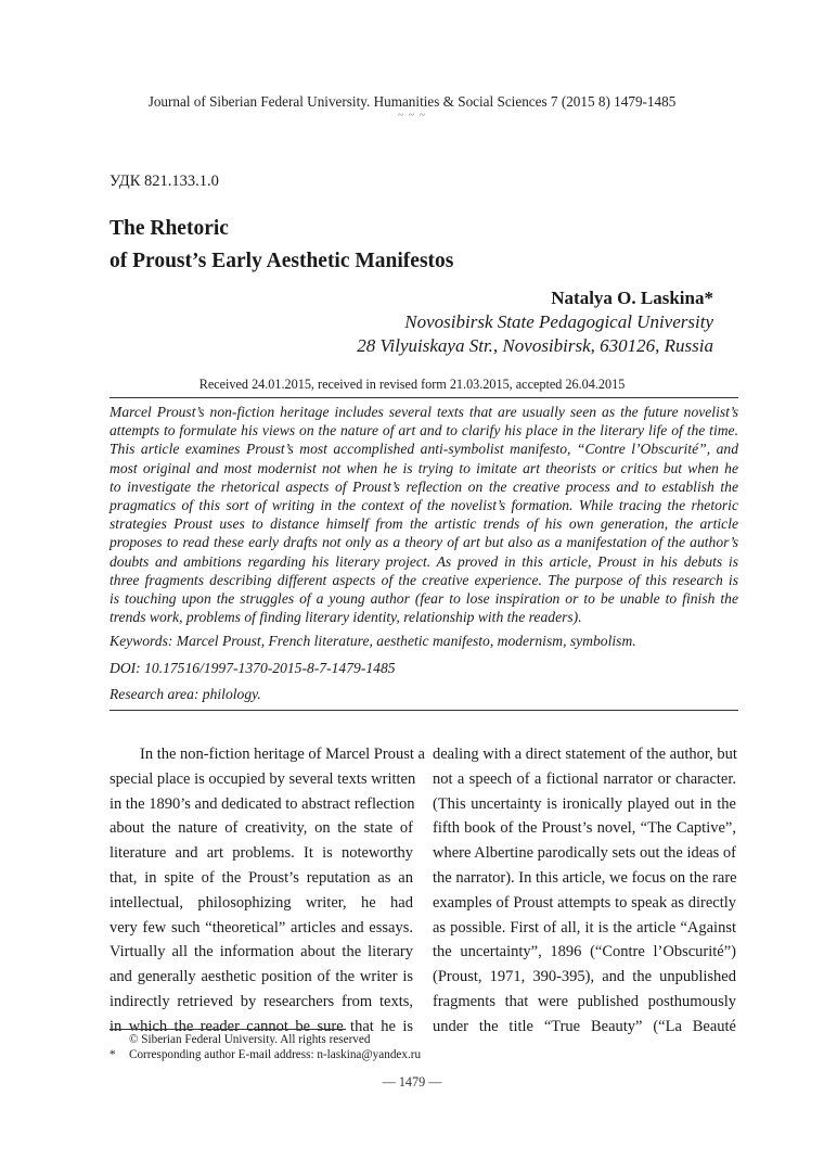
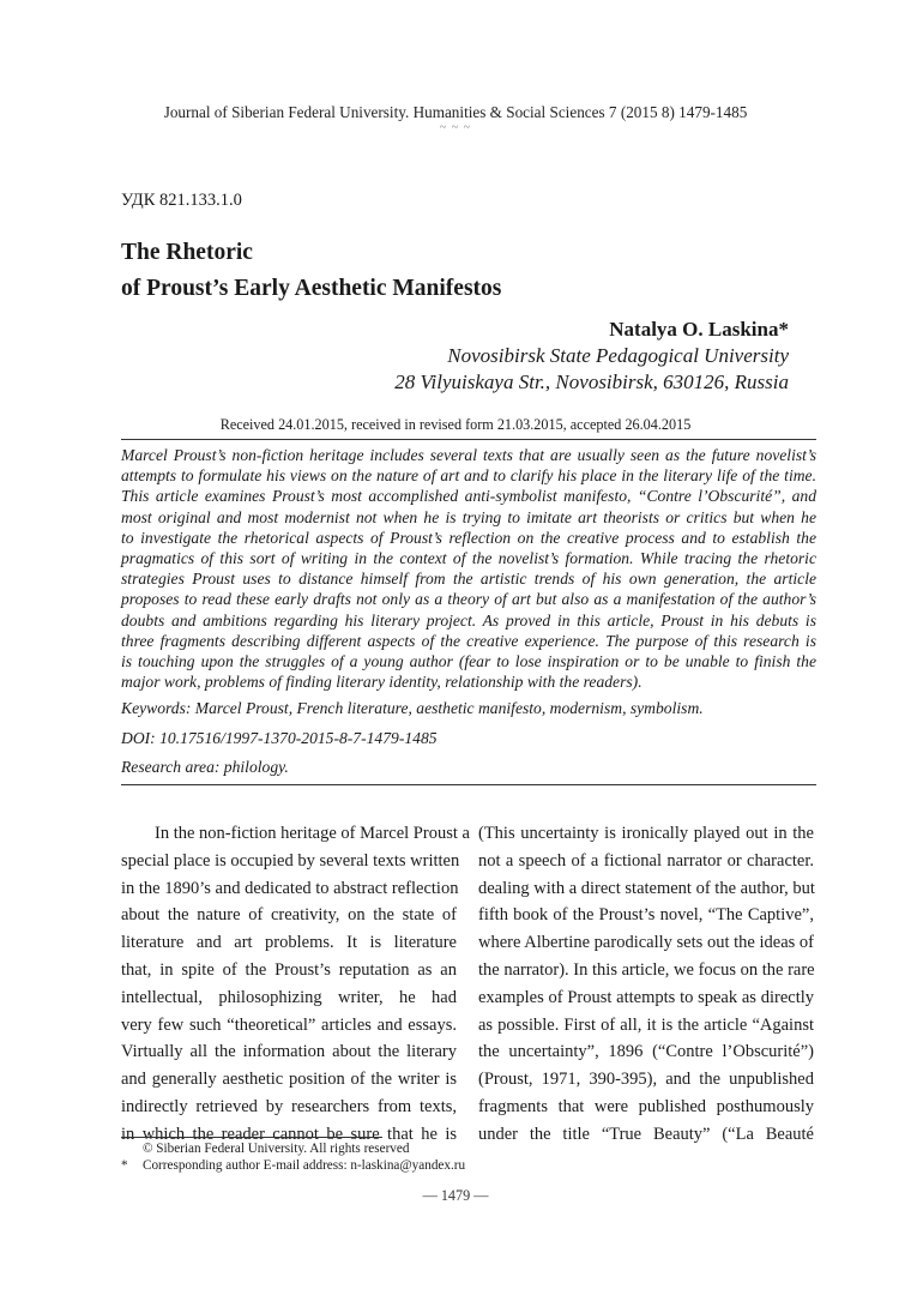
  Journal of Siberian Federal University. Humanities & Social Sciences 7 (2015 8) 1479-1485
  ~ ~ ~
  УДК 821.133.1.0
  The Rhetoric
  of Proust’s Early Aesthetic Manifestos
  Natalya O. Laskina*
  Novosibirsk State Pedagogical University
  28 Vilyuiskaya Str., Novosibirsk, 630126, Russia
  Received 24.01.2015, received in revised form 21.03.2015, accepted 26.04.2015
  Marcel Proust’s non-fiction heritage includes several texts that are usually seen as the future novelist’s
  attempts to formulate his views on the nature of art and to clarify his place in the literary life of the time.
  This article examines Proust’s most accomplished anti-symbolist manifesto, “Contre l’Obscurité”, and
  most original and most modernist not when he is trying to imitate art theorists or critics but when he
  to investigate the rhetorical aspects of Proust’s reflection on the creative process and to establish the
  pragmatics of this sort of writing in the context of the novelist’s formation. While tracing the rhetoric
  strategies Proust uses to distance himself from the artistic trends of his own generation, the article
  proposes to read these early drafts not only as a theory of art but also as a manifestation of the author’s
  doubts and ambitions regarding his literary project. As proved in this article, Proust in his debuts is
  three fragments describing different aspects of the creative experience. The purpose of this research is
  is touching upon the struggles of a young author (fear to lose inspiration or to be unable to finish the
- trends work, problems of finding literary identity, relationship with the readers).
+ major work, problems of finding literary identity, relationship with the readers).
  Keywords: Marcel Proust, French literature, aesthetic manifesto, modernism, symbolism.
  DOI: 10.17516/1997-1370-2015-8-7-1479-1485
  Research area: philology.
  In the non-fiction heritage of Marcel Proust a
  special place is occupied by several texts written
  in the 1890’s and dedicated to abstract reflection
  about the nature of creativity, on the state of
- literature and art problems. It is noteworthy
+ literature and art problems. It is literature
  that, in spite of the Proust’s reputation as an
  intellectual, philosophizing writer, he had
  very few such “theoretical” articles and essays.
  Virtually all the information about the literary
  and generally aesthetic position of the writer is
  indirectly retrieved by researchers from texts,
  in which the reader cannot be sure that he is
- dealing with a direct statement of the author, but
+ (This uncertainty is ironically played out in the
  not a speech of a fictional narrator or character.
- (This uncertainty is ironically played out in the
+ dealing with a direct statement of the author, but
  fifth book of the Proust’s novel, “The Captive”,
  where Albertine parodically sets out the ideas of
  the narrator). In this article, we focus on the rare
  examples of Proust attempts to speak as directly
  as possible. First of all, it is the article “Against
  the uncertainty”, 1896 (“Contre l’Obscurité”)
  (Proust, 1971, 390-395), and the unpublished
  fragments that were published posthumously
  under the title “True Beauty” (“La Beauté
  © Siberian Federal University. All rights reserved
  * Corresponding author E-mail address: n-laskina@yandex.ru
  — 1479 —
